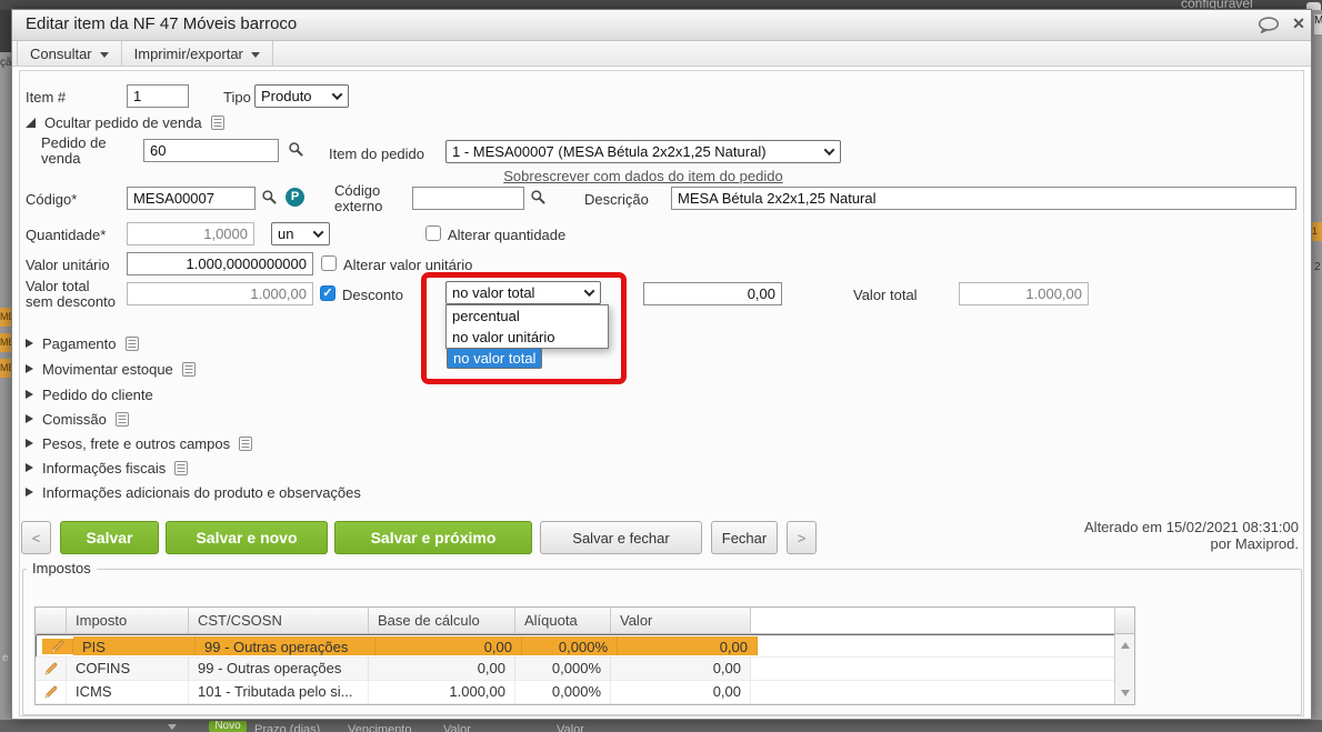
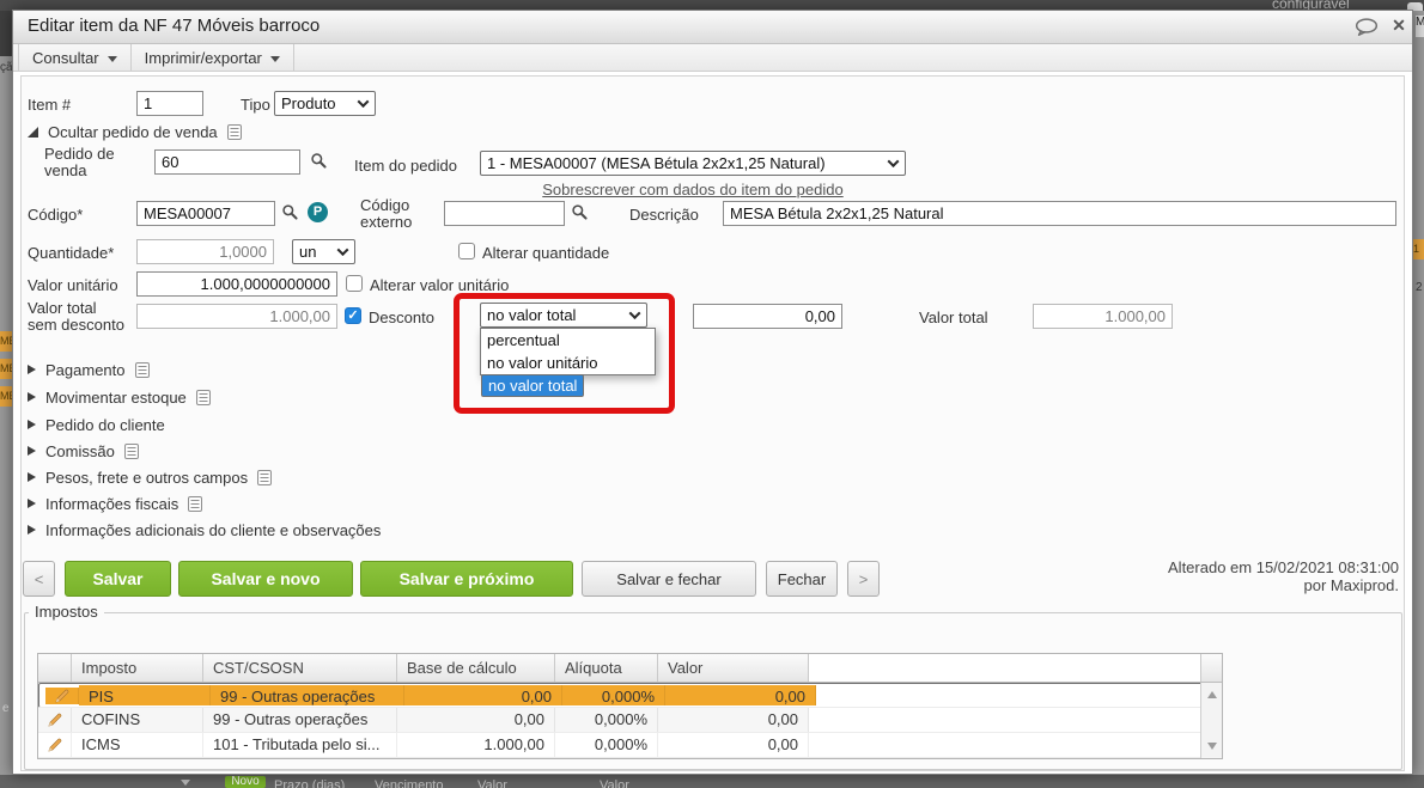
  configurável
  çã
  e
  M
  1
  2
  Novo
  Prazo (dias)
  Vencimento
  Valor
  Valor
  Editar item da NF 47 Móveis barroco
  ✕
  Consultar
  Imprimir/exportar
  Item #
  1
  Tipo
  Produto
  Ocultar pedido de venda
  Pedido de
  venda
  60
  Item do pedido
  1 - MESA00007 (MESA Bétula 2x2x1,25 Natural)
  Sobrescrever com dados do item do pedido
  Código*
  MESA00007
  P
  Código
  externo
  Descrição
  MESA Bétula 2x2x1,25 Natural
  Quantidade*
  1,0000
  un
  Alterar quantidade
  Valor unitário
  1.000,0000000000
  Alterar valor unitário
  Valor total
  sem desconto
  1.000,00
  ✓
  Desconto
  no valor total
  percentual
  no valor unitário
  no valor total
  0,00
  Valor total
  1.000,00
  Pagamento
  Movimentar estoque
  Pedido do cliente
  Comissão
  Pesos, frete e outros campos
  Informações fiscais
- Informações adicionais do produto e observações
+ Informações adicionais do cliente e observações
  <
  Salvar
  Salvar e novo
  Salvar e próximo
  Salvar e fechar
  Fechar
  >
  Alterado em 15/02/2021 08:31:00
  por Maxiprod.
  Impostos
  Imposto
  CST/CSOSN
  Base de cálculo
  Alíquota
  Valor
  PIS
  99 - Outras operações
  0,00
  0,000%
  0,00
  COFINS
  99 - Outras operações
  0,00
  0,000%
  0,00
  ICMS
  101 - Tributada pelo si...
  1.000,00
  0,000%
  0,00
